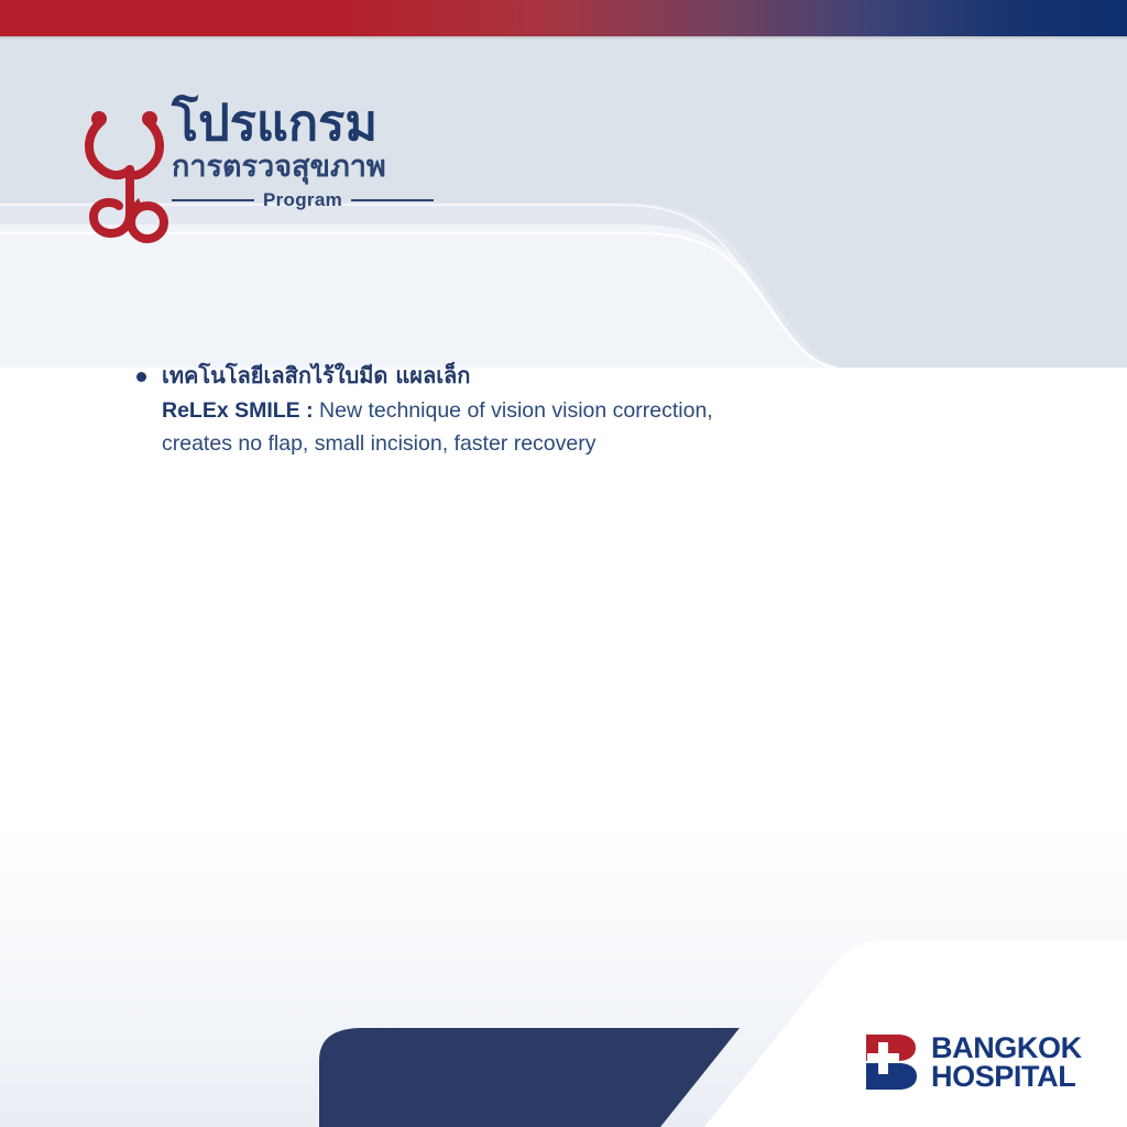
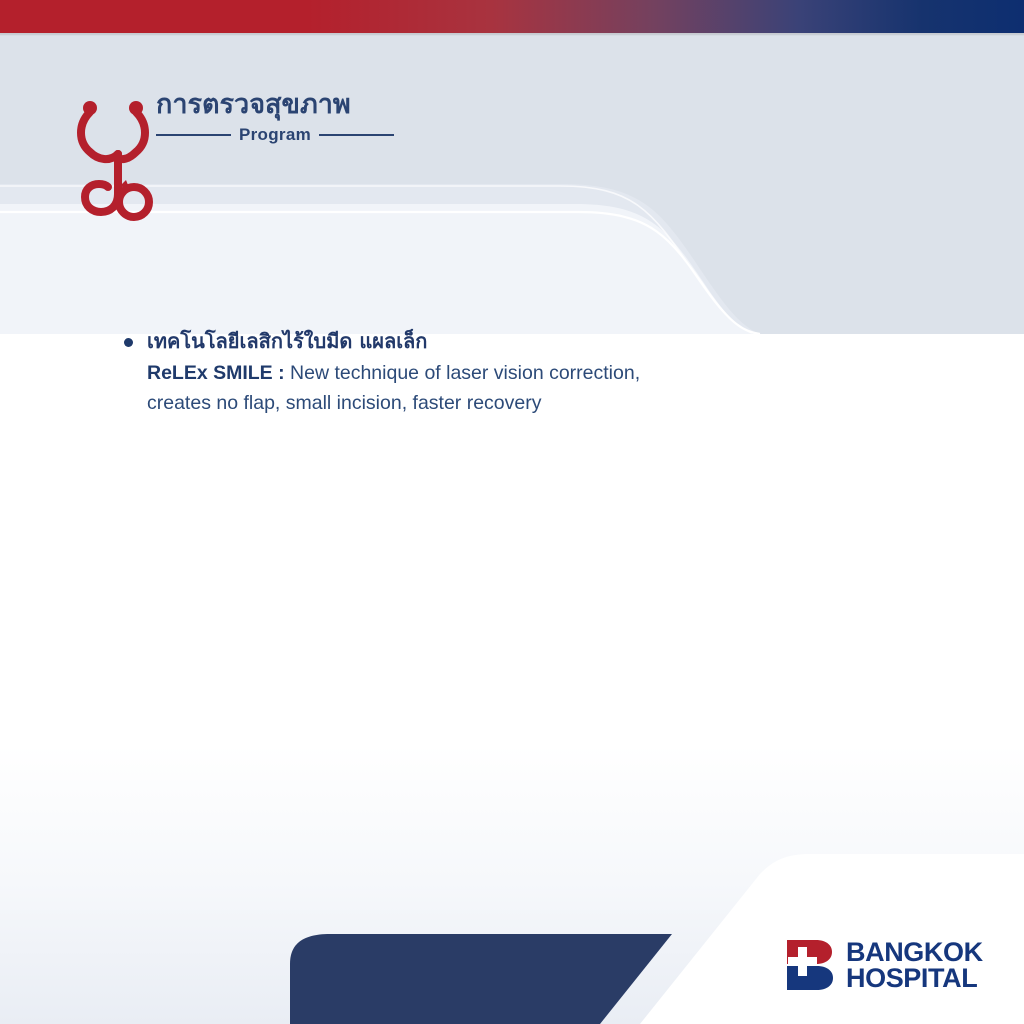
- โปรแกรม
  การตรวจสุขภาพ
  Program
  เทคโนโลยีเลสิกไร้ใบมีด แผลเล็ก
- ReLEx SMILE : New technique of vision vision correction,
+ ReLEx SMILE : New technique of laser vision correction,
  creates no flap, small incision, faster recovery
  BANGKOK
  HOSPITAL
